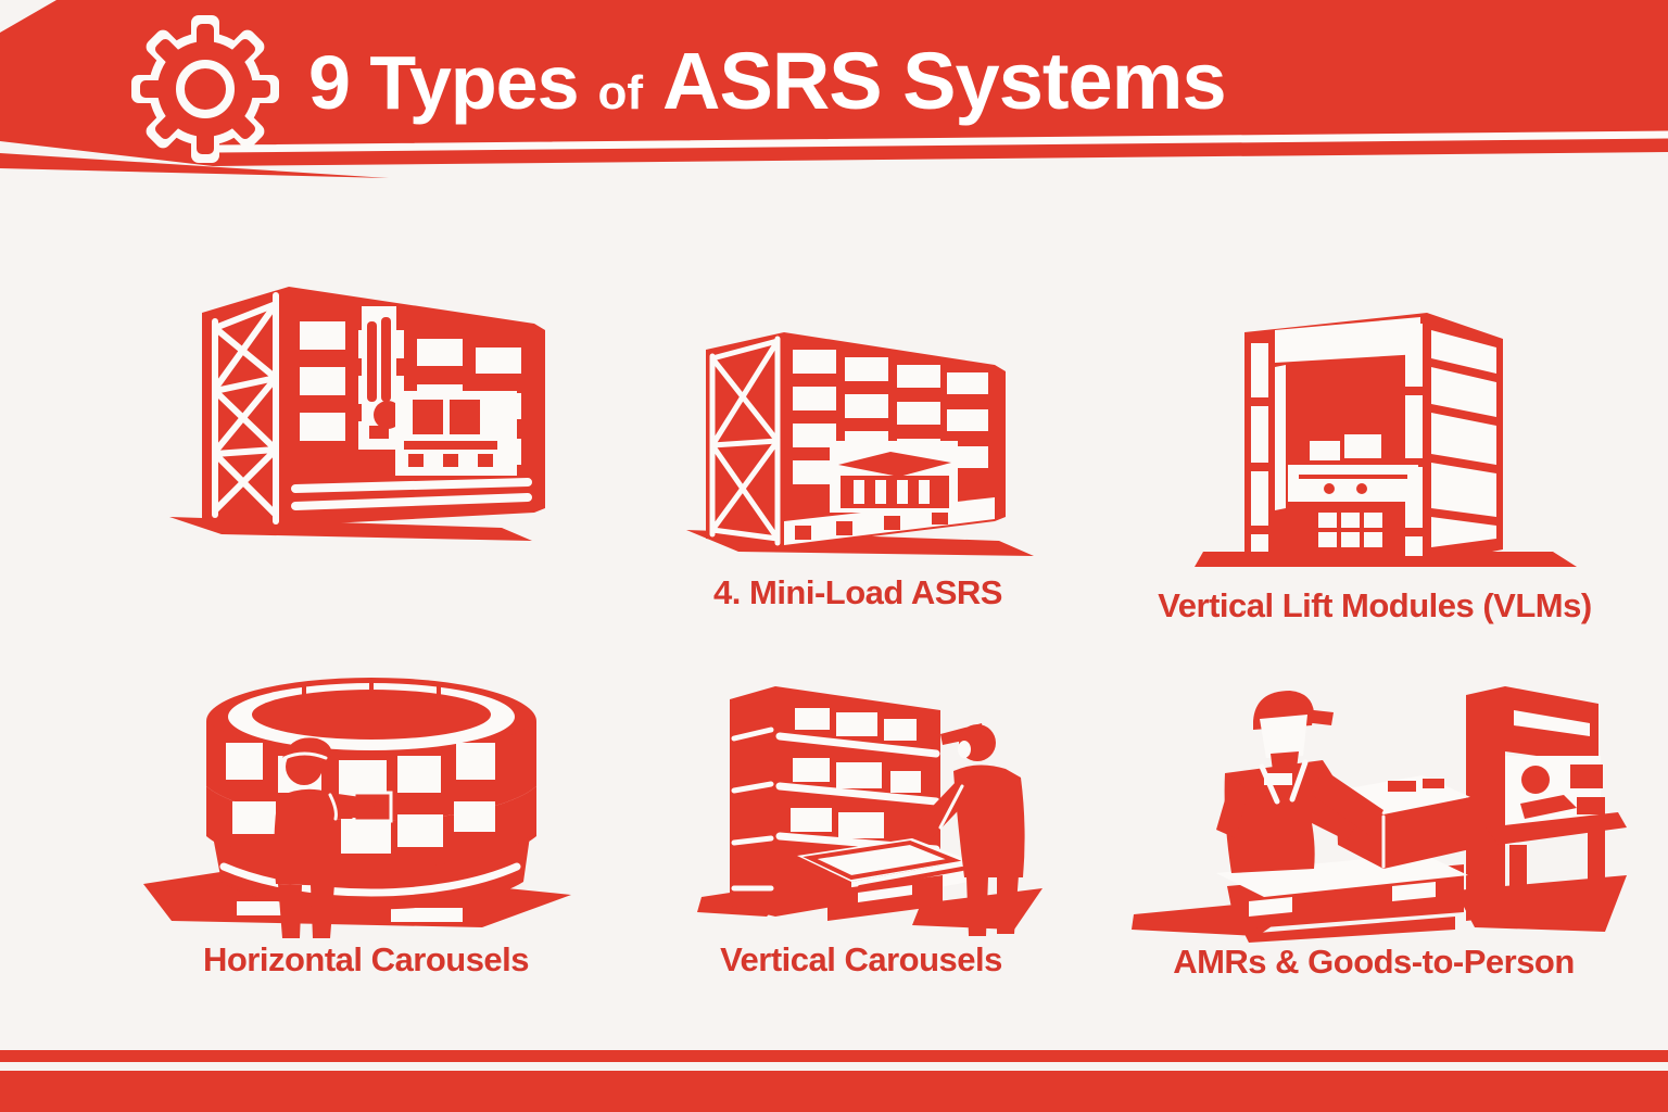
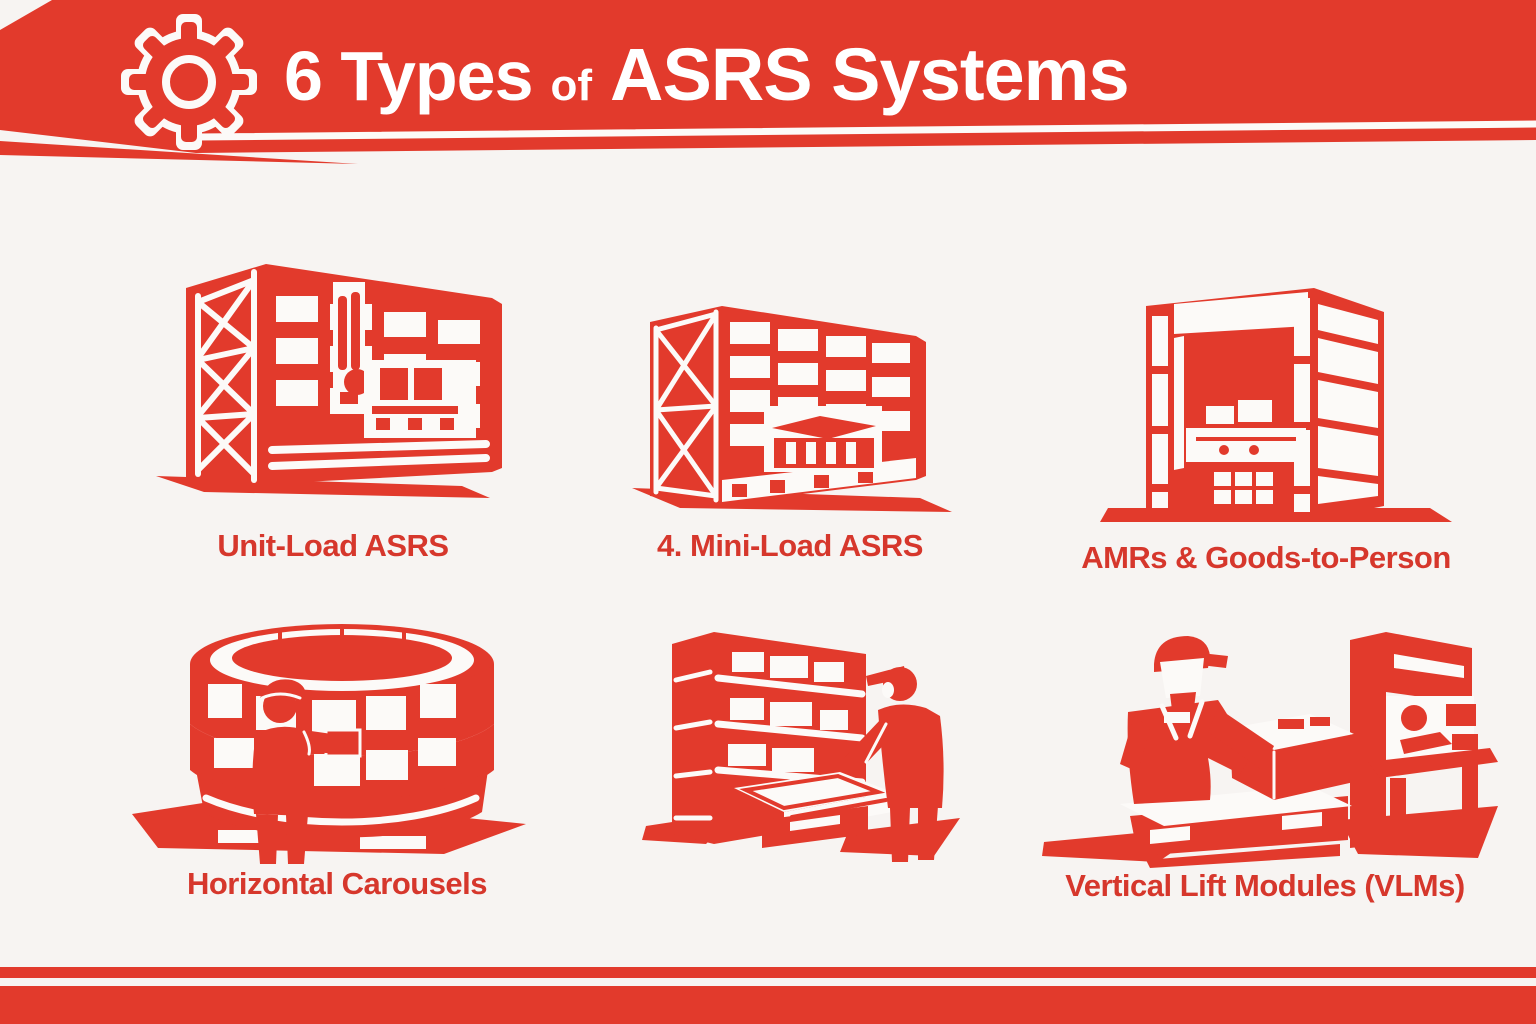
- 9 Types
+ 6 Types
  of
  ASRS Systems
+ Unit-Load ASRS
  4. Mini-Load ASRS
- Vertical Lift Modules (VLMs)
+ AMRs & Goods-to-Person
  Horizontal Carousels
- Vertical Carousels
- AMRs & Goods-to-Person
+ Vertical Lift Modules (VLMs)
